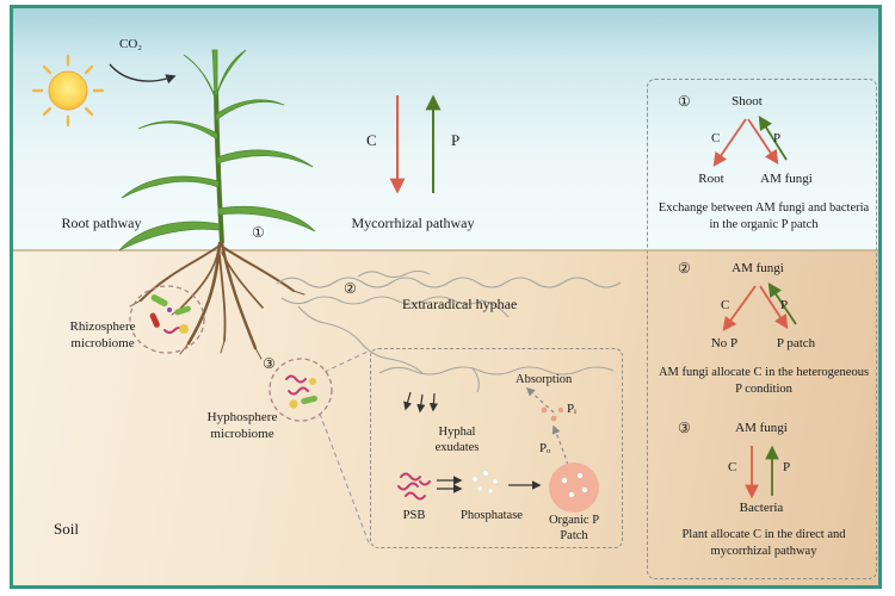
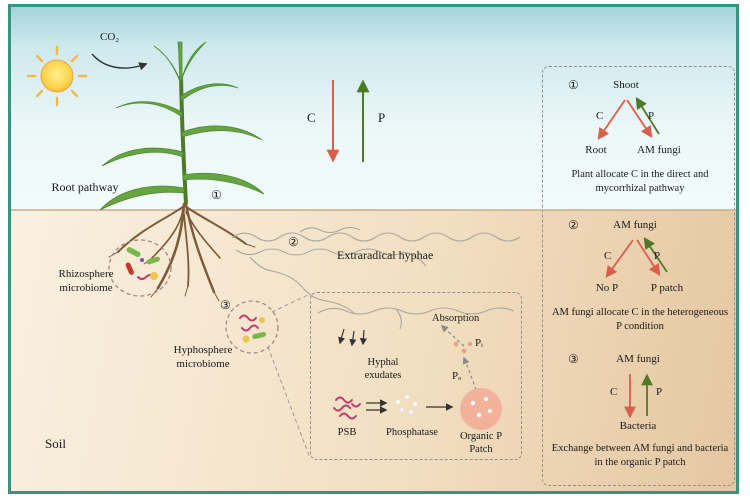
  CO₂
  Root pathway
- Mycorrhizal pathway
  C
  P
  ①
  ②
  ③
  Extraradical hyphae
  Rhizosphere microbiome
  Hyphosphere microbiome
  Soil
  Absorption
  Hyphal exudates
  Pᵢ
  Pₒ
  PSB
  Phosphatase
  Organic P Patch
  ①
  Shoot
  C
  P
  Root
  AM fungi
- Exchange between AM fungi and bacteria in the organic P patch
+ Plant allocate C in the direct and mycorrhizal pathway
  ②
  AM fungi
  C
  P
  No P
  P patch
  AM fungi allocate C in the heterogeneous P condition
  ③
  AM fungi
  C
  P
  Bacteria
- Plant allocate C in the direct and mycorrhizal pathway
+ Exchange between AM fungi and bacteria in the organic P patch
